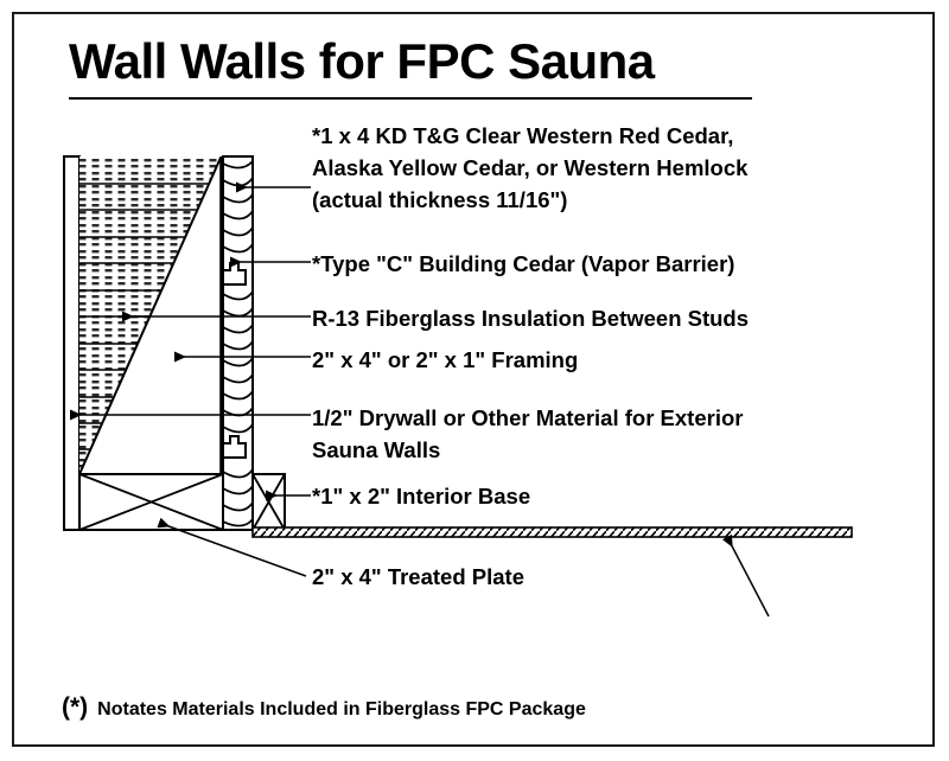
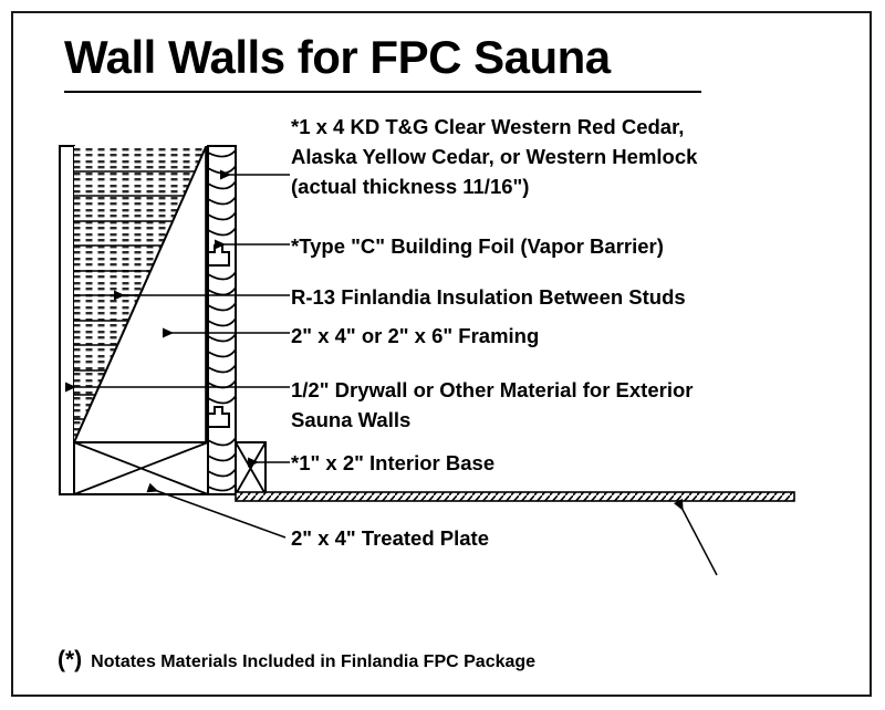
  Wall Walls for FPC Sauna
  *1 x 4 KD T&G Clear Western Red Cedar,
  Alaska Yellow Cedar, or Western Hemlock
  (actual thickness 11/16")
- *Type "C" Building Cedar (Vapor Barrier)
+ *Type "C" Building Foil (Vapor Barrier)
- R-13 Fiberglass Insulation Between Studs
+ R-13 Finlandia Insulation Between Studs
- 2" x 4" or 2" x 1" Framing
+ 2" x 4" or 2" x 6" Framing
  1/2" Drywall or Other Material for Exterior
  Sauna Walls
  *1" x 2" Interior Base
  2" x 4" Treated Plate
- (*) Notates Materials Included in Fiberglass FPC Package
+ (*) Notates Materials Included in Finlandia FPC Package
